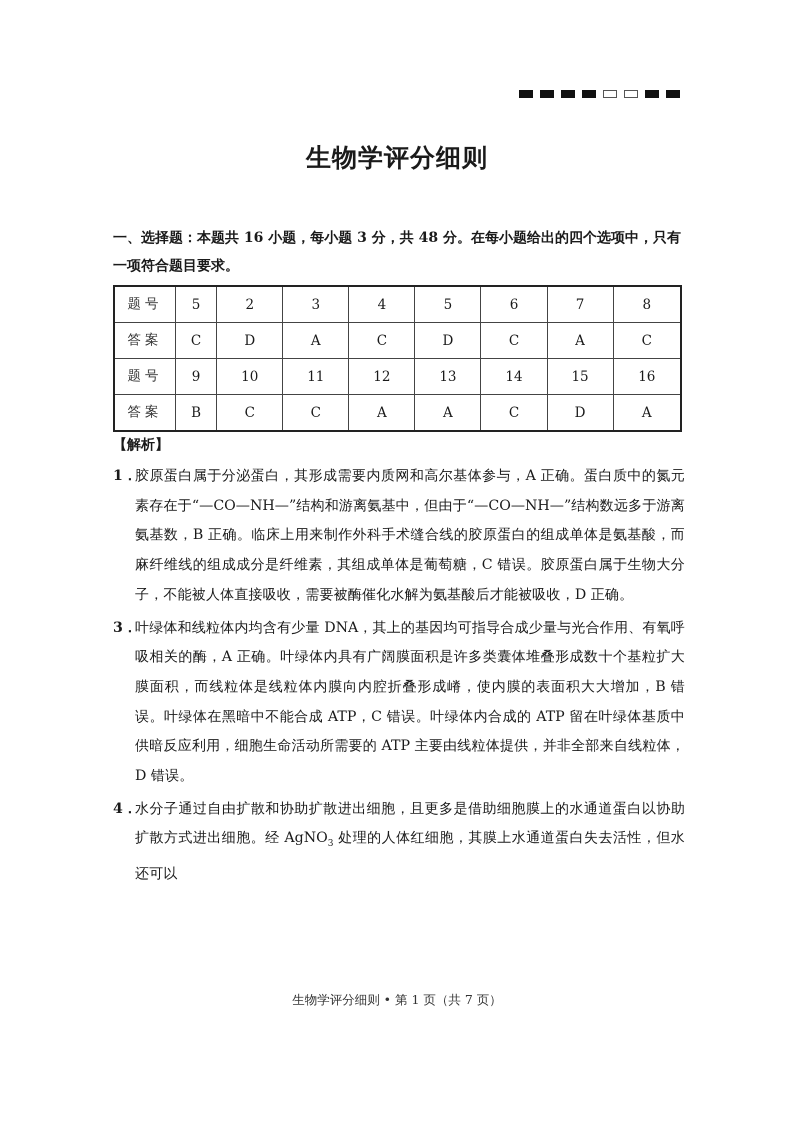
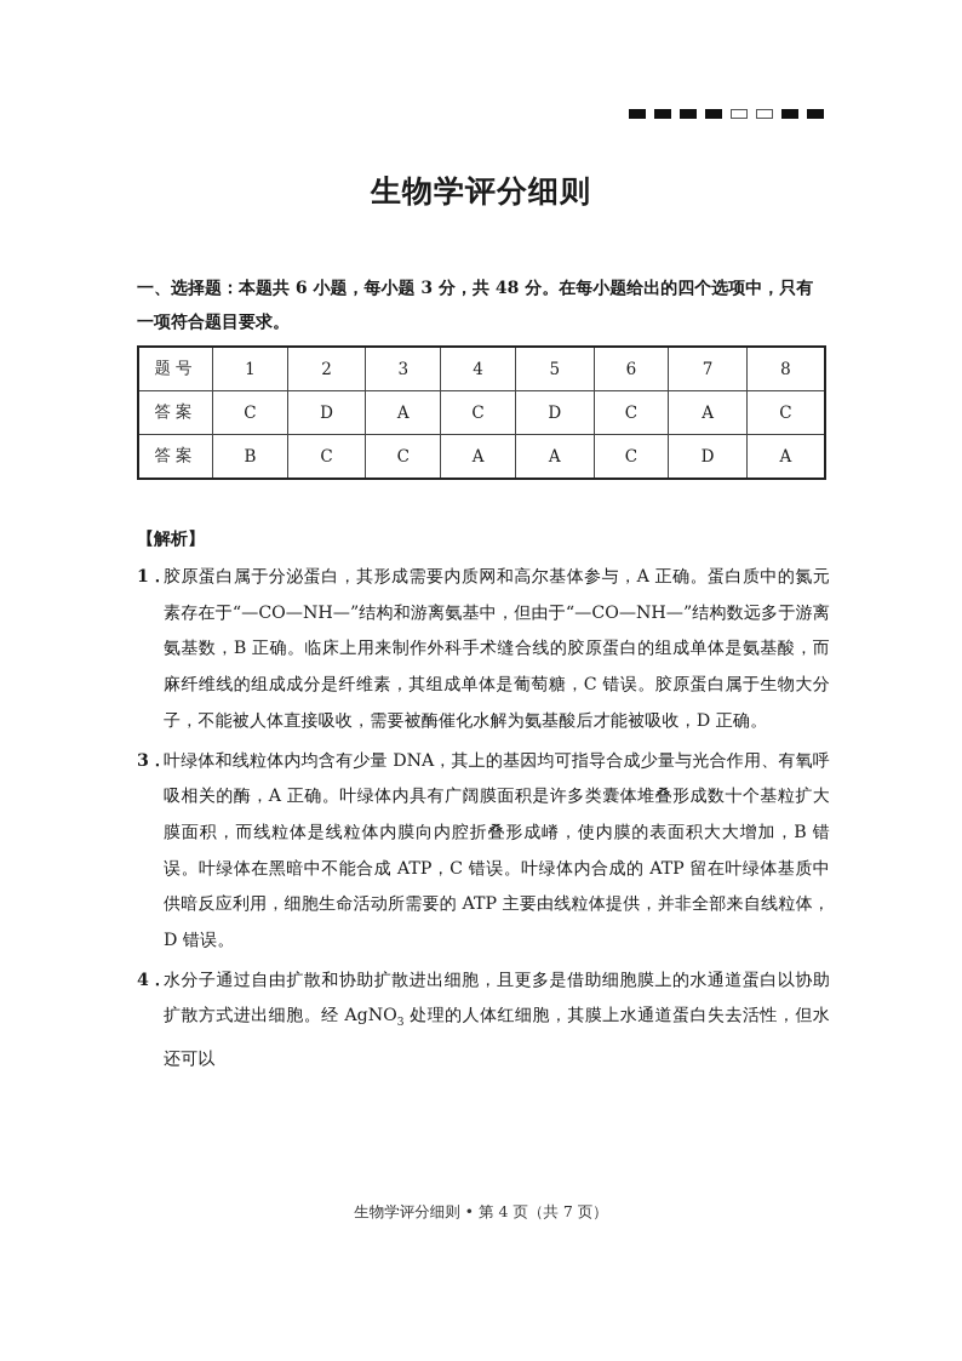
  生物学评分细则
- 一、选择题：本题共 16 小题，每小题 3 分，共 48 分。在每小题给出的四个选项中，只有一项符合题目要求。
+ 一、选择题：本题共 6 小题，每小题 3 分，共 48 分。在每小题给出的四个选项中，只有一项符合题目要求。
- 题号	5	2	3	4	5	6	7	8
+ 题号	1	2	3	4	5	6	7	8
  答案	C	D	A	C	D	C	A	C
- 题号	9	10	11	12	13	14	15	16
  答案	B	C	C	A	A	C	D	A
  【解析】
  1．
  胶原蛋白属于分泌蛋白，其形成需要内质网和高尔基体参与，A 正确。蛋白质中的氮元素存在于“—CO—NH—”结构和游离氨基中，但由于“—CO—NH—”结构数远多于游离氨基数，B 正确。临床上用来制作外科手术缝合线的胶原蛋白的组成单体是氨基酸，而麻纤维线的组成成分是纤维素，其组成单体是葡萄糖，C 错误。胶原蛋白属于生物大分子，不能被人体直接吸收，需要被酶催化水解为氨基酸后才能被吸收，D 正确。
  3．
  叶绿体和线粒体内均含有少量 DNA，其上的基因均可指导合成少量与光合作用、有氧呼吸相关的酶，A 正确。叶绿体内具有广阔膜面积是许多类囊体堆叠形成数十个基粒扩大膜面积，而线粒体是线粒体内膜向内腔折叠形成嵴，使内膜的表面积大大增加，B 错误。叶绿体在黑暗中不能合成 ATP，C 错误。叶绿体内合成的 ATP 留在叶绿体基质中供暗反应利用，细胞生命活动所需要的 ATP 主要由线粒体提供，并非全部来自线粒体，D 错误。
  4．
  水分子通过自由扩散和协助扩散进出细胞，且更多是借助细胞膜上的水通道蛋白以协助扩散方式进出细胞。经 AgNO3 处理的人体红细胞，其膜上水通道蛋白失去活性，但水还可以
- 生物学评分细则 • 第 1 页（共 7 页）
+ 生物学评分细则 • 第 4 页（共 7 页）
